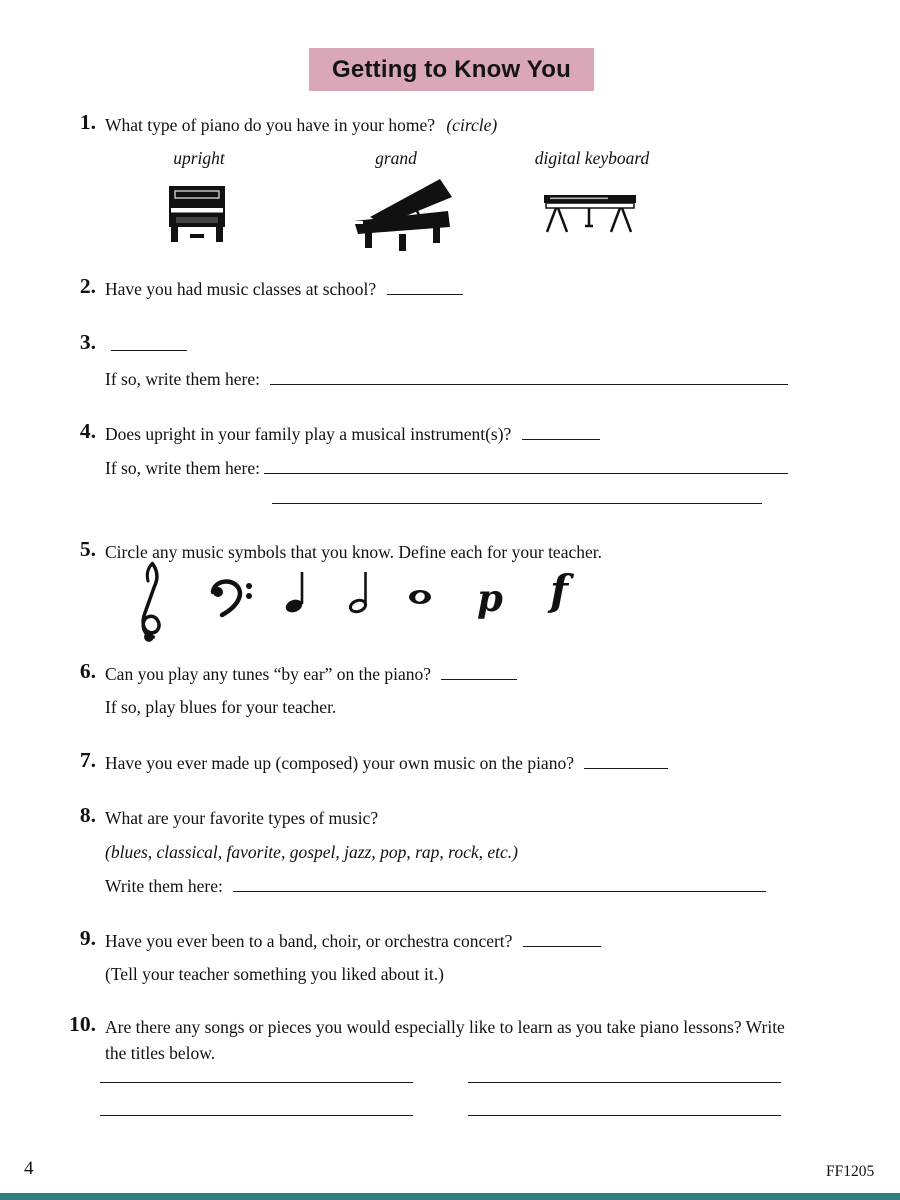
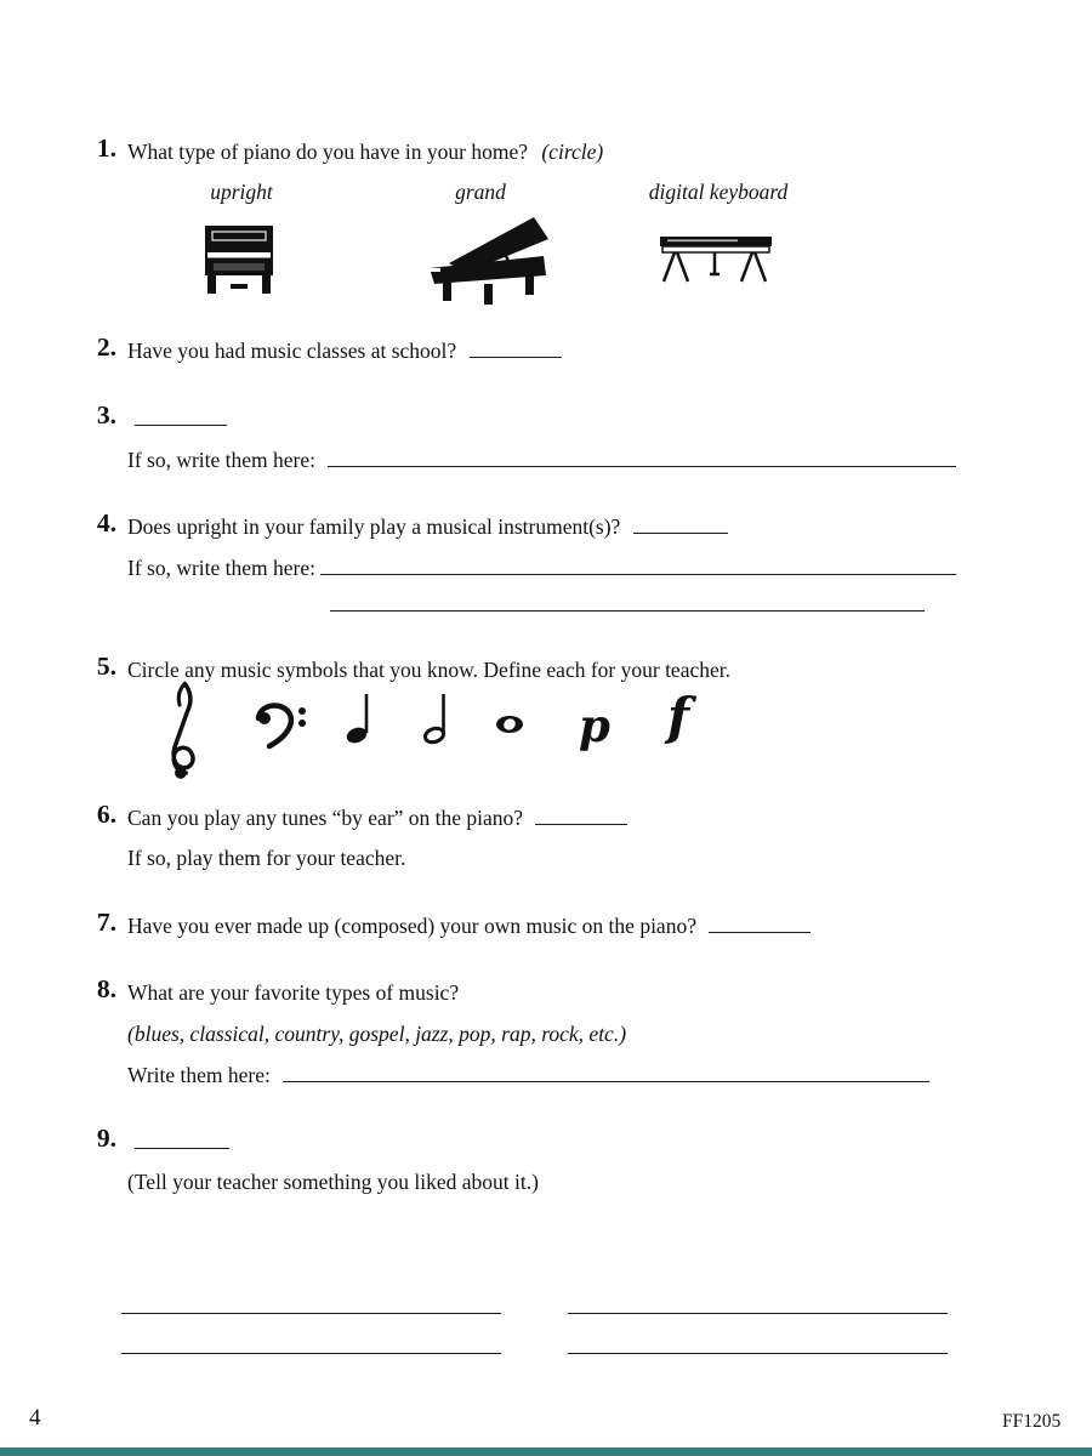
- Getting to Know You
  1.
  What type of piano do you have in your home? (circle)
  upright
  grand
  digital keyboard
  2.
  Have you had music classes at school?
  3.
  If so, write them here:
  4.
  Does upright in your family play a musical instrument(s)?
  If so, write them here:
  5.
  Circle any music symbols that you know. Define each for your teacher.
  p
  f
  6.
  Can you play any tunes “by ear” on the piano?
- If so, play blues for your teacher.
+ If so, play them for your teacher.
  7.
  Have you ever made up (composed) your own music on the piano?
  8.
  What are your favorite types of music?
- (blues, classical, favorite, gospel, jazz, pop, rap, rock, etc.)
+ (blues, classical, country, gospel, jazz, pop, rap, rock, etc.)
  Write them here:
  9.
- Have you ever been to a band, choir, or orchestra concert?
  (Tell your teacher something you liked about it.)
- 10.
- Are there any songs or pieces you would especially like to learn as you take piano lessons? Write the titles below.
  4
  FF1205
